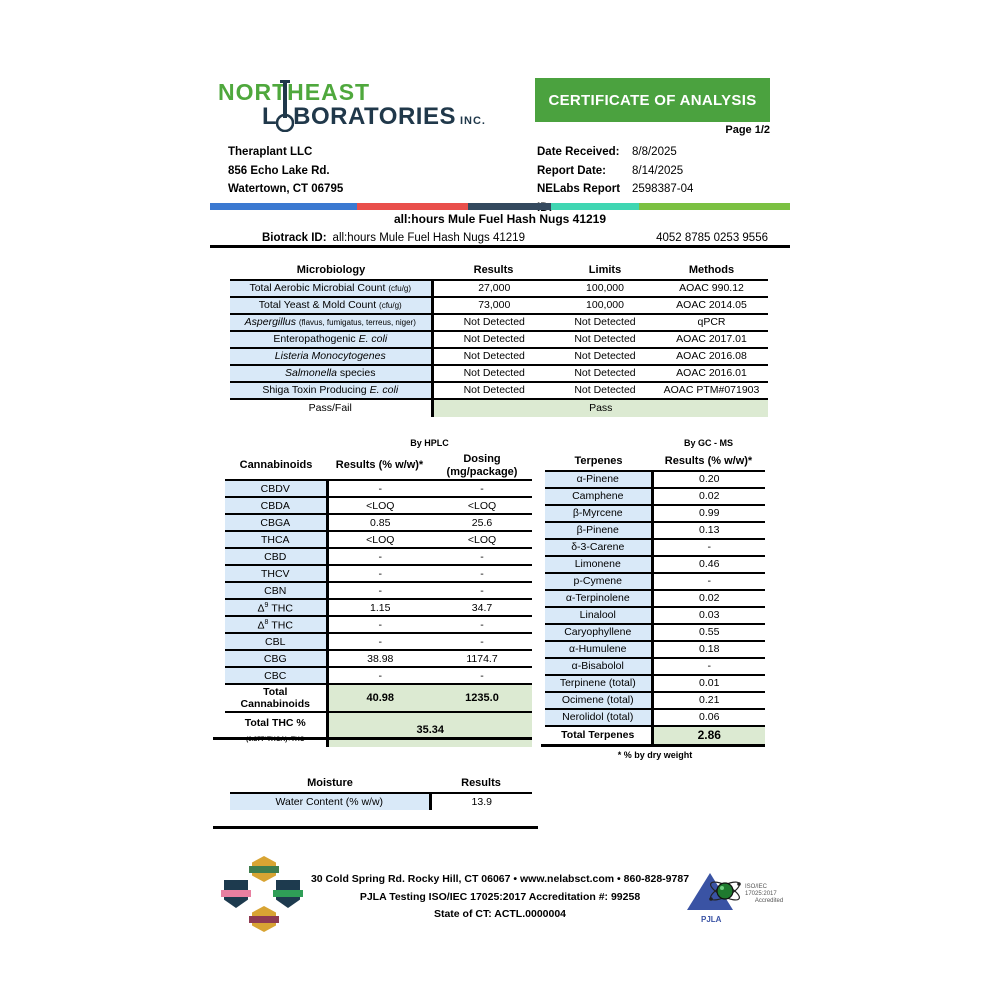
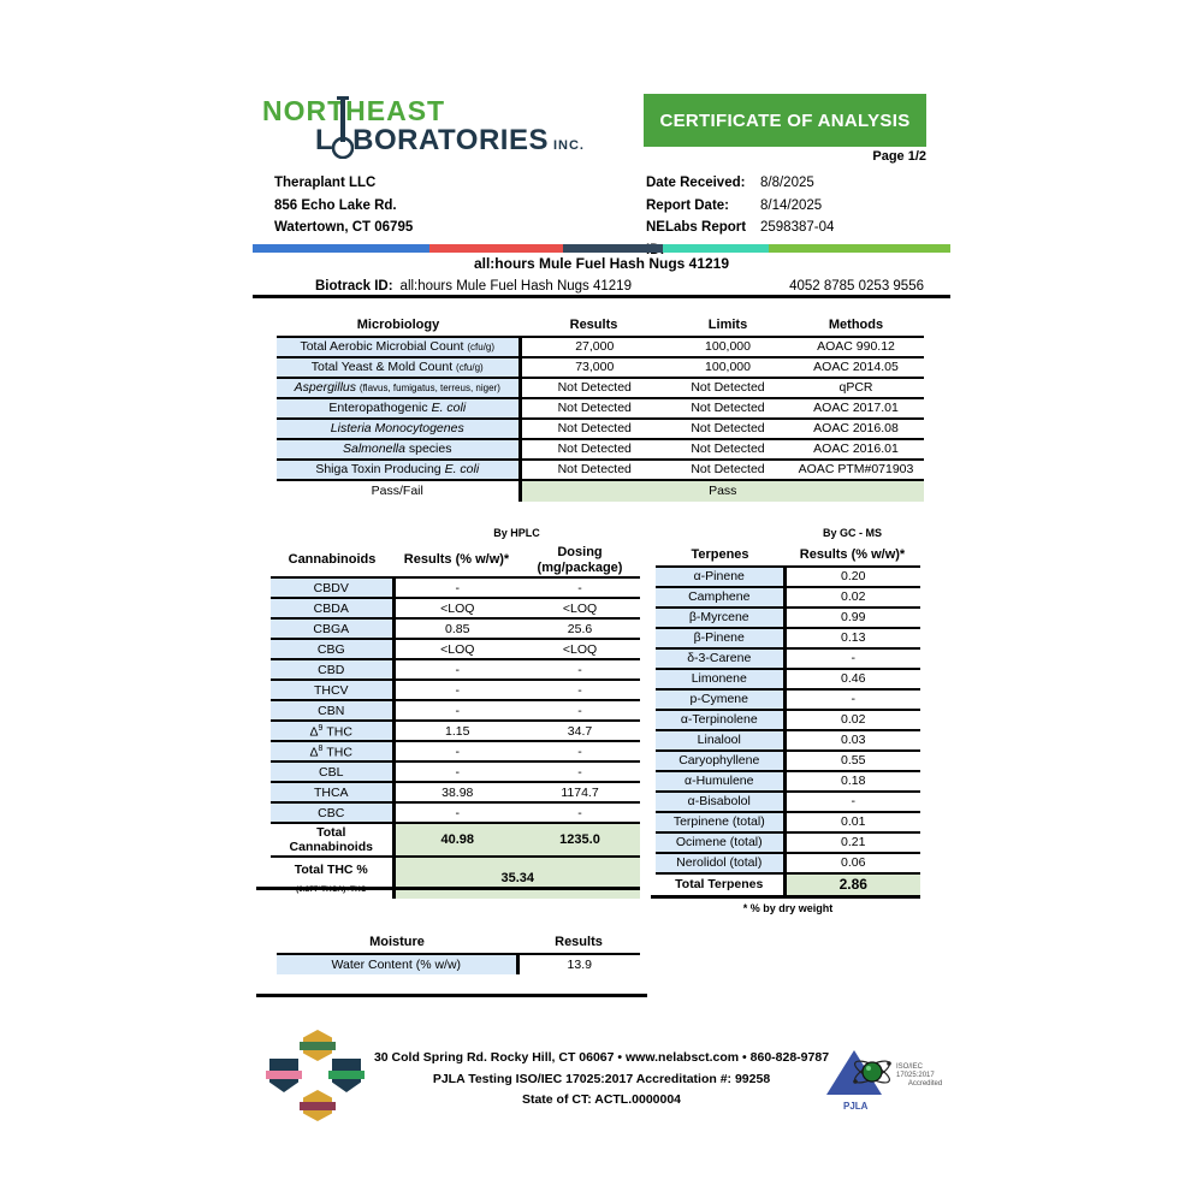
  NORTHEAST
  L BORATORIES INC.
  CERTIFICATE OF ANALYSIS
  Page 1/2
  Theraplant LLC
  856 Echo Lake Rd.
  Watertown, CT 06795
  Date Received:
  8/8/2025
  Report Date:
  8/14/2025
  NELabs Report
  2598387-04
  all:hours Mule Fuel Hash Nugs 41219
  Biotrack ID: all:hours Mule Fuel Hash Nugs 41219
  4052 8785 0253 9556
  Microbiology	Results	Limits	Methods
  Total Aerobic Microbial Count (cfu/g)	27,000	100,000	AOAC 990.12
  Total Yeast & Mold Count (cfu/g)	73,000	100,000	AOAC 2014.05
  Aspergillus (flavus, fumigatus, terreus, niger)	Not Detected	Not Detected	qPCR
  Enteropathogenic E. coli	Not Detected	Not Detected	AOAC 2017.01
  Listeria Monocytogenes	Not Detected	Not Detected	AOAC 2016.08
  Salmonella species	Not Detected	Not Detected	AOAC 2016.01
  Shiga Toxin Producing E. coli	Not Detected	Not Detected	AOAC PTM#071903
  Pass/Fail	Pass
  By HPLC
  Cannabinoids	Results (% w/w)*	Dosing (mg/package)
  CBDV	-	-
  CBDA	<LOQ	<LOQ
  CBGA	0.85	25.6
- THCA	<LOQ	<LOQ
+ CBG	<LOQ	<LOQ
  CBD	-	-
  THCV	-	-
  CBN	-	-
  Δ THC	1.15	34.7
  Δ THC	-	-
  CBL	-	-
- CBG	38.98	1174.7
+ THCA	38.98	1174.7
  CBC	-	-
  Total Cannabinoids	40.98	1235.0
  By GC - MS
  Terpenes	Results (% w/w)*
  α-Pinene	0.20
  Camphene	0.02
  β-Myrcene	0.99
  β-Pinene	0.13
  δ-3-Carene	-
  Limonene	0.46
  p-Cymene	-
  α-Terpinolene	0.02
  Linalool	0.03
  Caryophyllene	0.55
  α-Humulene	0.18
  α-Bisabolol	-
  Terpinene (total)	0.01
  Ocimene (total)	0.21
  Nerolidol (total)	0.06
  Total Terpenes	2.86
  * % by dry weight
  Moisture	Results
  Water Content (% w/w)	13.9
  30 Cold Spring Rd. Rocky Hill, CT 06067 • www.nelabsct.com • 860-828-9787
  PJLA Testing ISO/IEC 17025:2017 Accreditation #: 99258
  State of CT: ACTL.0000004
  PJLA
